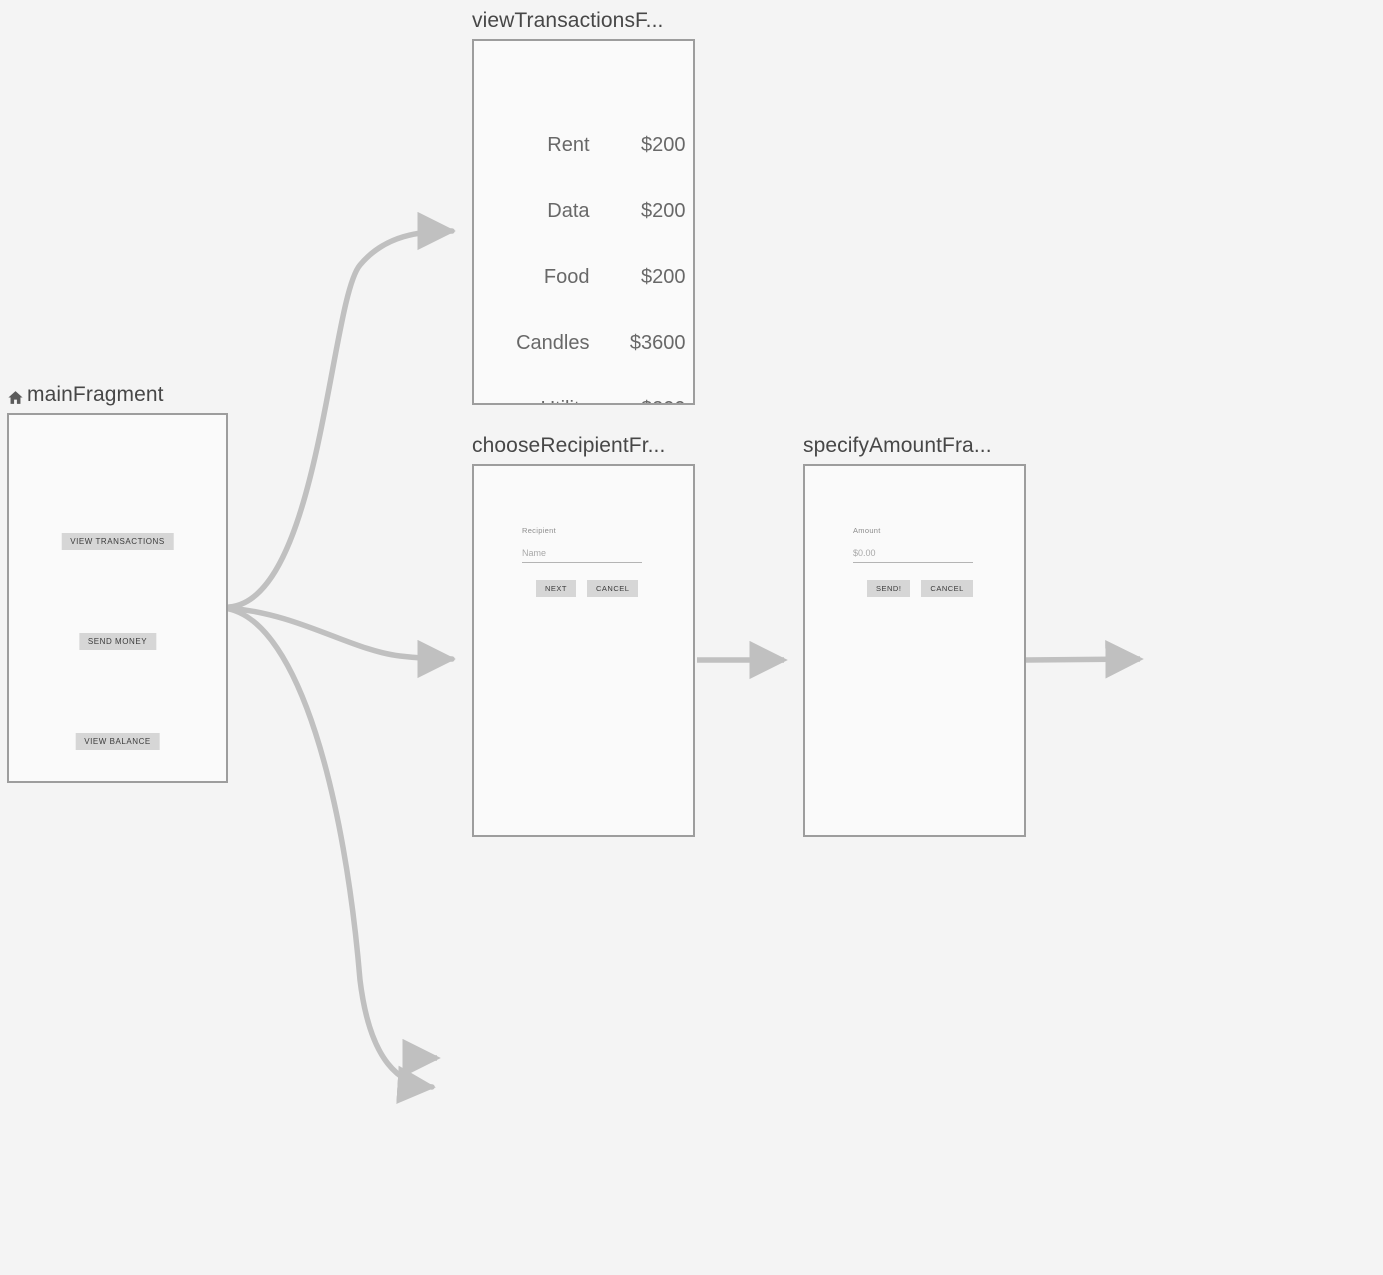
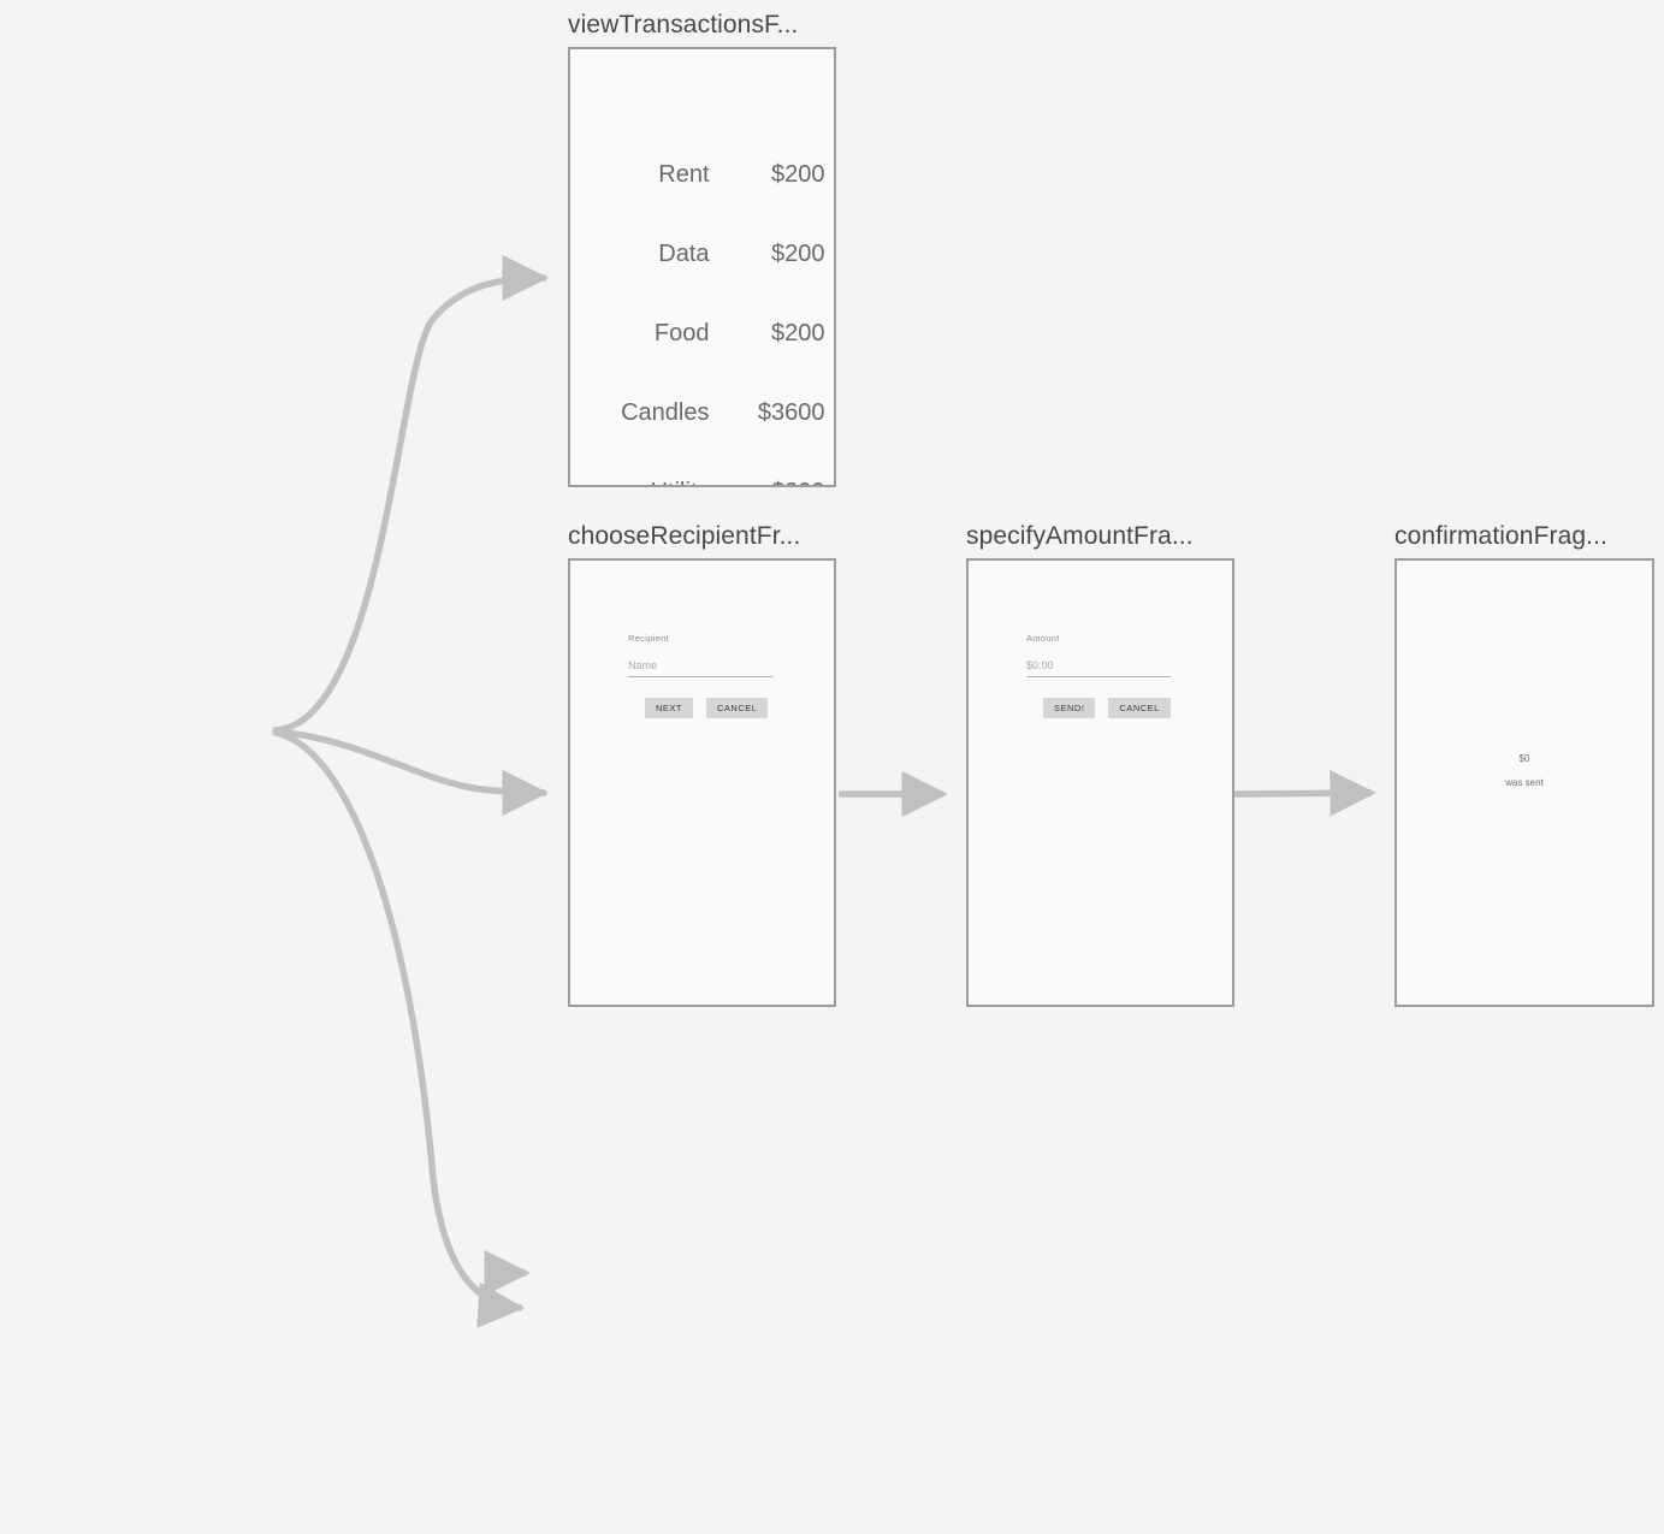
  viewTransactionsF...
  Rent
  $200
  Data
  $200
  Food
  $200
  Candles
  $3600
- mainFragment
- VIEW TRANSACTIONS
- SEND MONEY
- VIEW BALANCE
  chooseRecipientFr...
  Recipient
  Name
  NEXT
  CANCEL
  specifyAmountFra...
  Amount
  $0.00
  SEND!
  CANCEL
+ confirmationFrag...
+ $0
+ was sent
